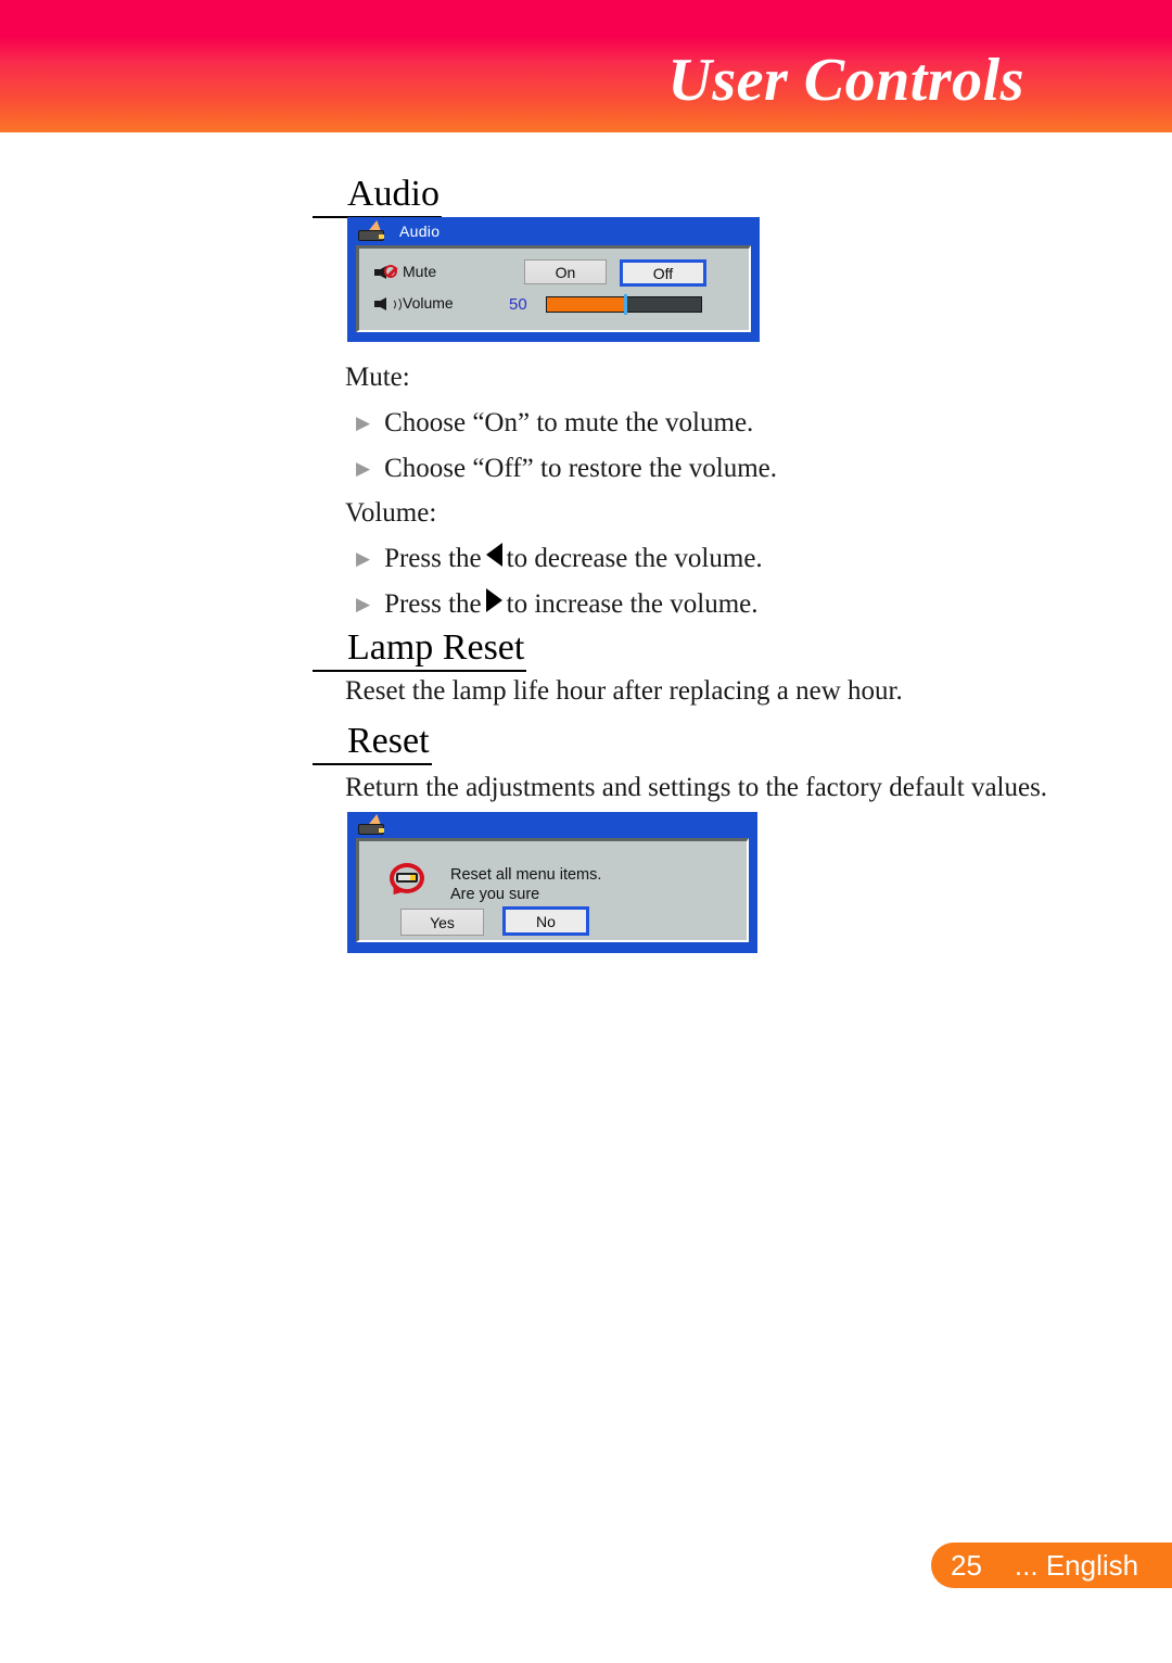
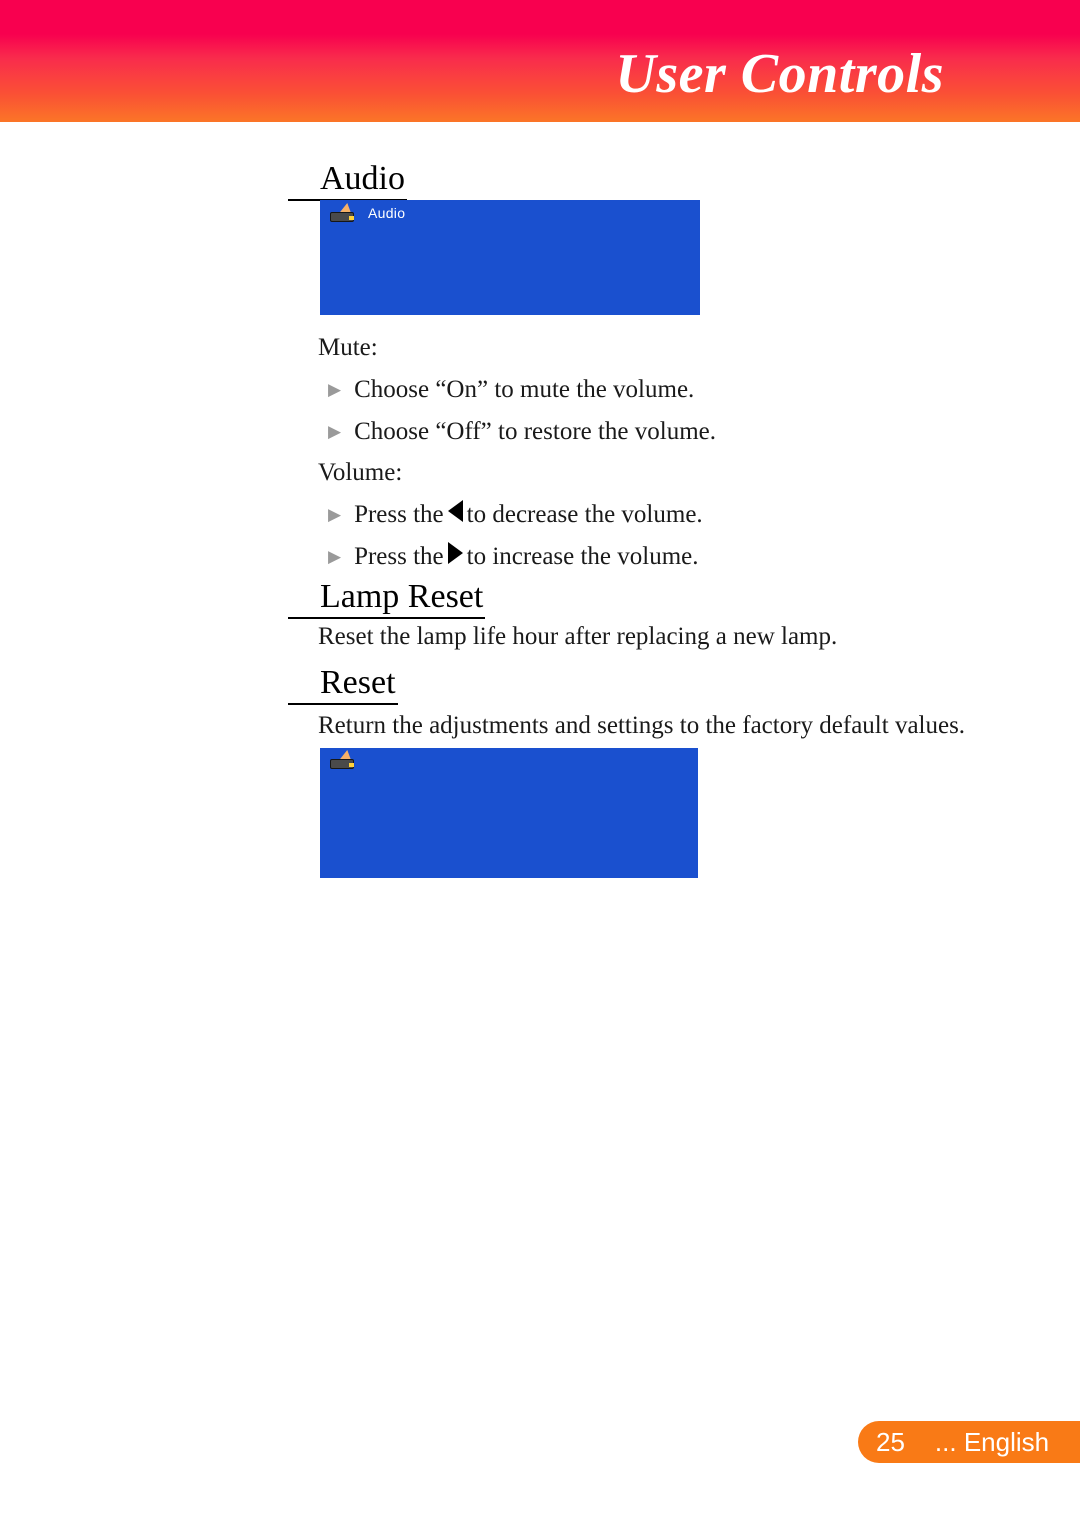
  User Controls
  Audio
  Audio
- Mute
- On
- Off
- Volume
- 50
  Mute:
  ▶
  Choose “On” to mute the volume.
  ▶
  Choose “Off” to restore the volume.
  Volume:
  ▶
  Press the
  to decrease the volume.
  ▶
  Press the
  to increase the volume.
  Lamp Reset
- Reset the lamp life hour after replacing a new hour.
+ Reset the lamp life hour after replacing a new lamp.
  Reset
  Return the adjustments and settings to the factory default values.
- Reset all menu items.
- Are you sure
- Yes
- No
  25
  ... English
